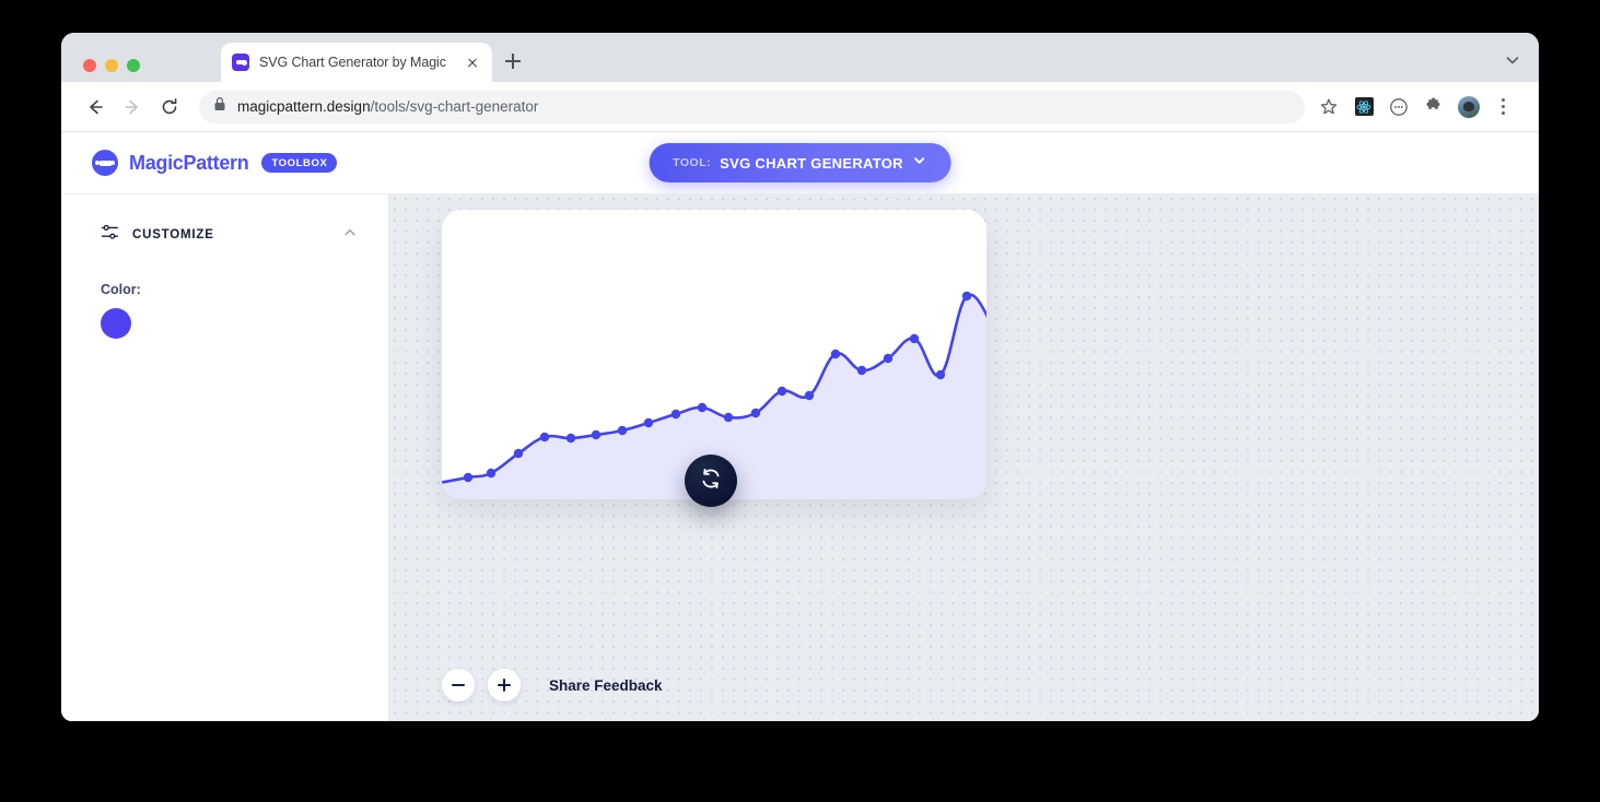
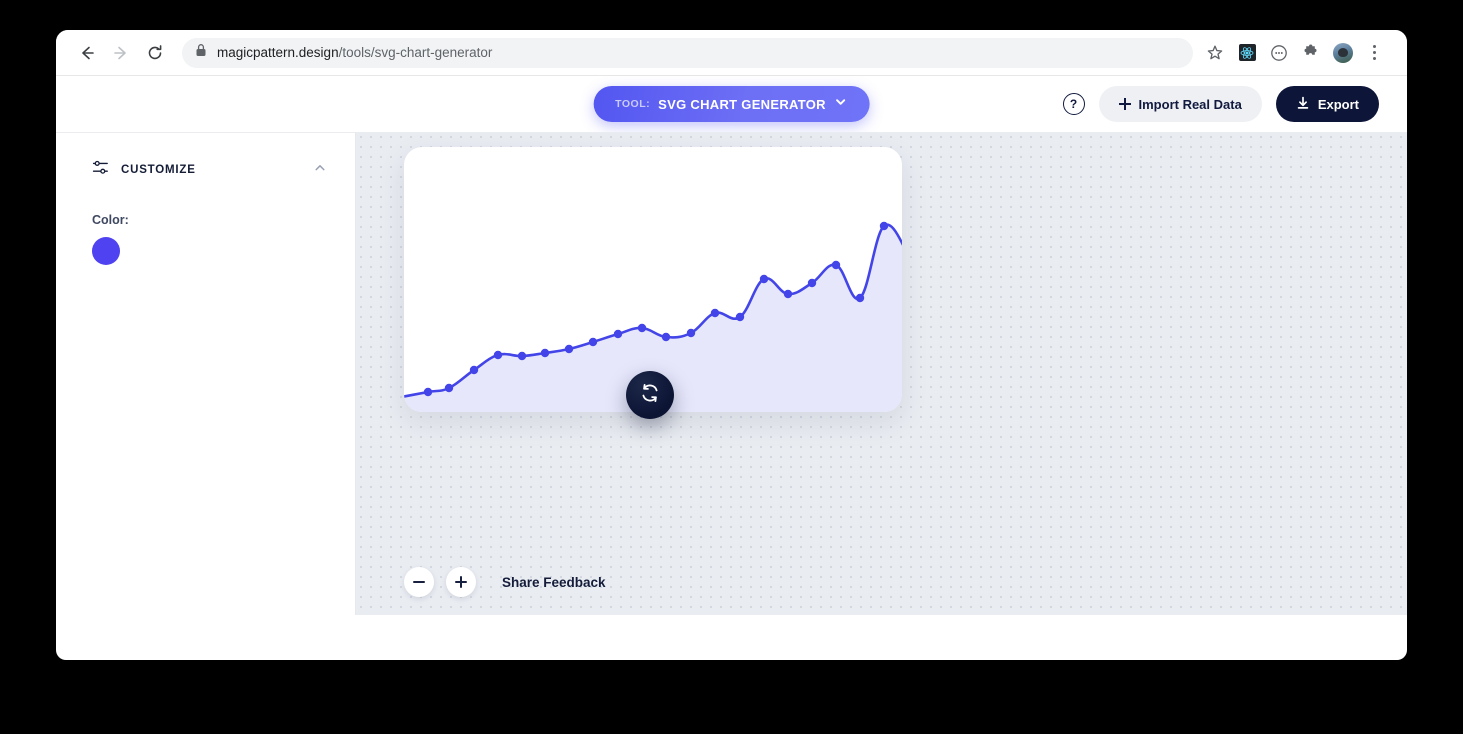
- SVG Chart Generator by Magic
  magicpattern.design/tools/svg-chart-generator
- MagicPattern
- TOOLBOX
  TOOL:
  SVG CHART GENERATOR
+ ?
+ Import Real Data
+ Export
  CUSTOMIZE
  Color:
  Share Feedback
